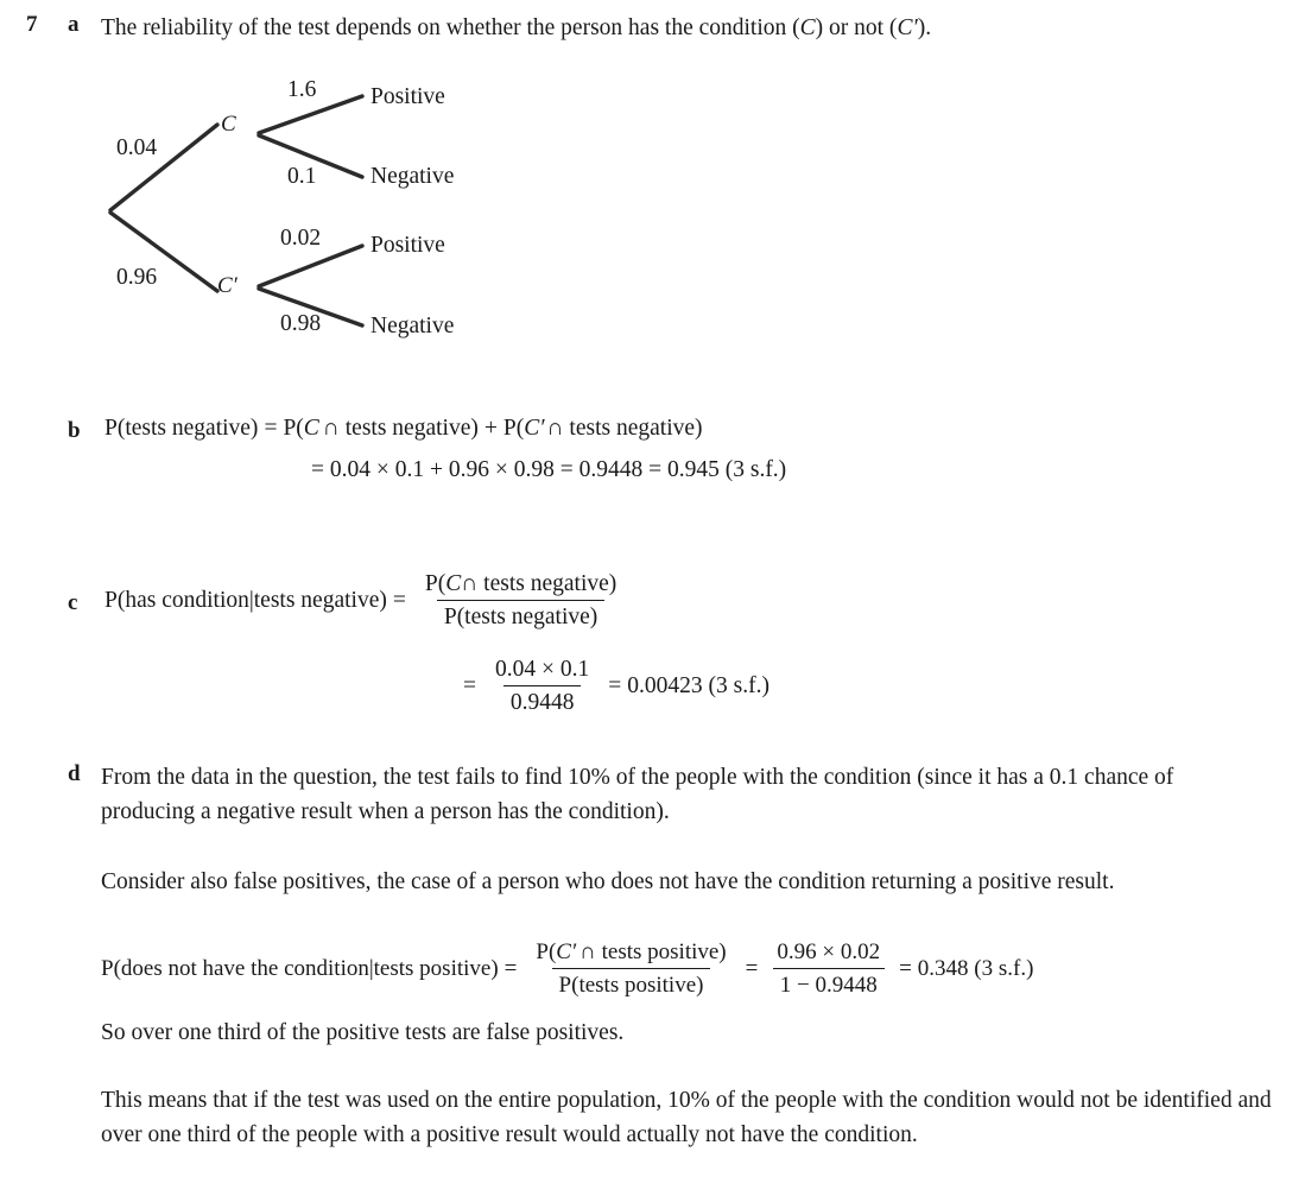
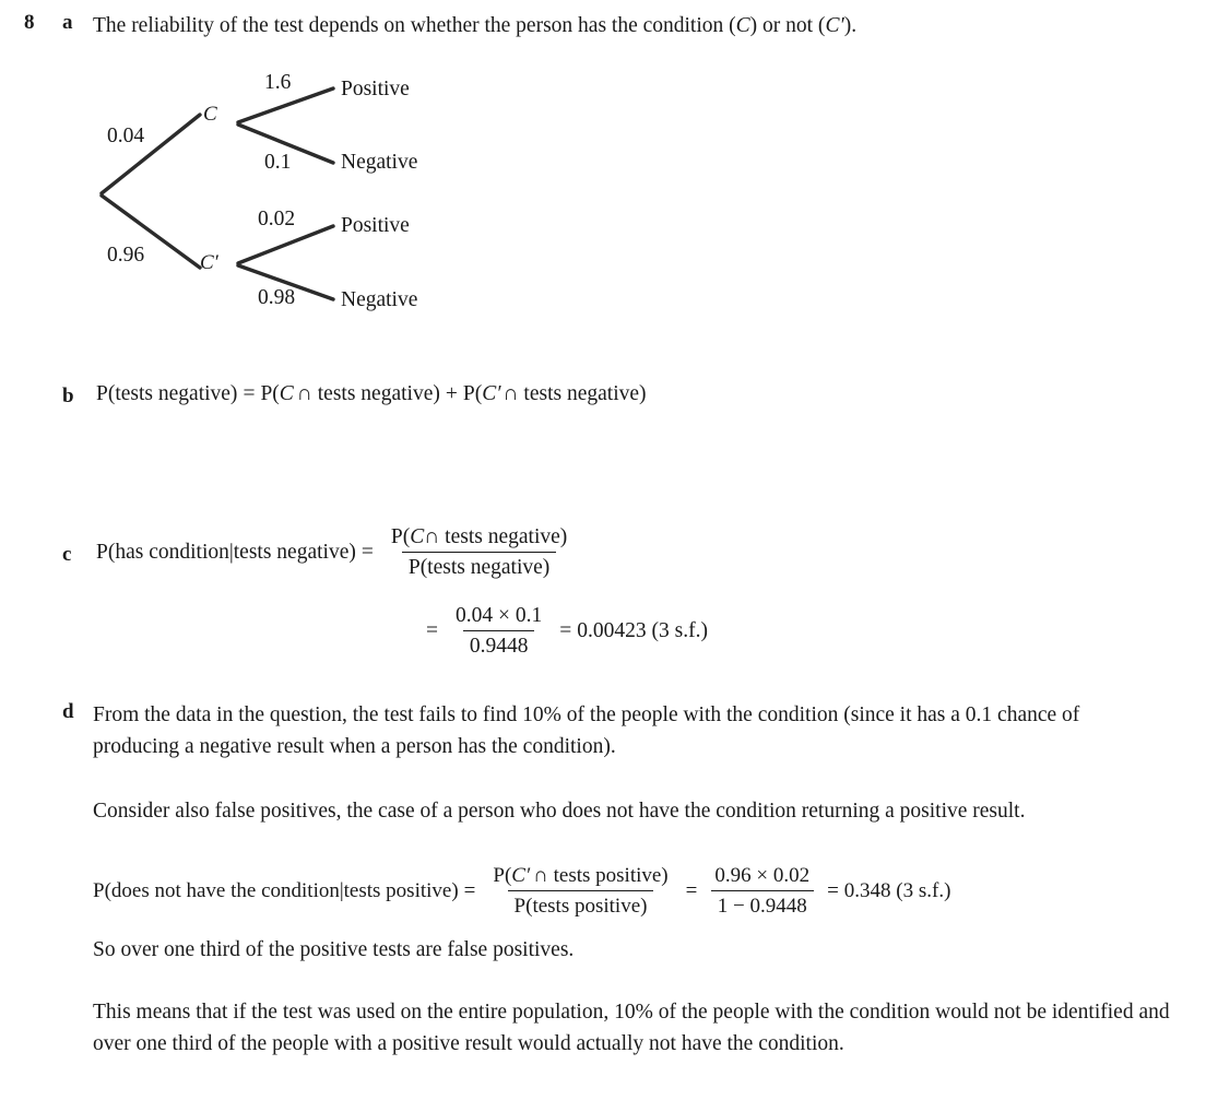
- 7
+ 8
  a
  The reliability of the test depends on whether the person has the condition (C) or not (C′).
  0.04
  0.96
  C
  C′
  1.6
  0.1
  0.02
  0.98
  Positive
  Negative
  Positive
  Negative
  b
  P(tests negative)
  =
  P(
  C
  ∩ tests negative)
  +
  P(
  C′
  ∩ tests negative)
- = 0.04 × 0.1 + 0.96 × 0.98 = 0.9448 = 0.945 (3 s.f.)
  c
  P(has condition|tests negative)
  =
  P(C∩ tests negative)
  P(tests negative)
  =
  0.04 × 0.1
  0.9448
  =
  0.00423 (3 s.f.)
  d
  From the data in the question, the test fails to find 10% of the people with the condition (since it has a 0.1 chance of producing a negative result when a person has the condition).
  Consider also false positives, the case of a person who does not have the condition returning a positive result.
  P(does not have the condition|tests positive)
  =
  P(C′ ∩ tests positive)
  P(tests positive)
  =
  0.96 × 0.02
  1 − 0.9448
  =
  0.348 (3 s.f.)
  So over one third of the positive tests are false positives.
  This means that if the test was used on the entire population, 10% of the people with the condition would not be identified and over one third of the people with a positive result would actually not have the condition.
